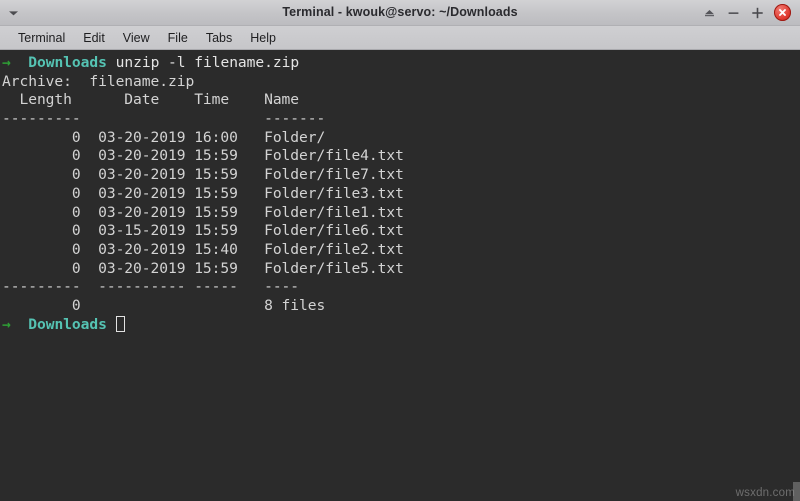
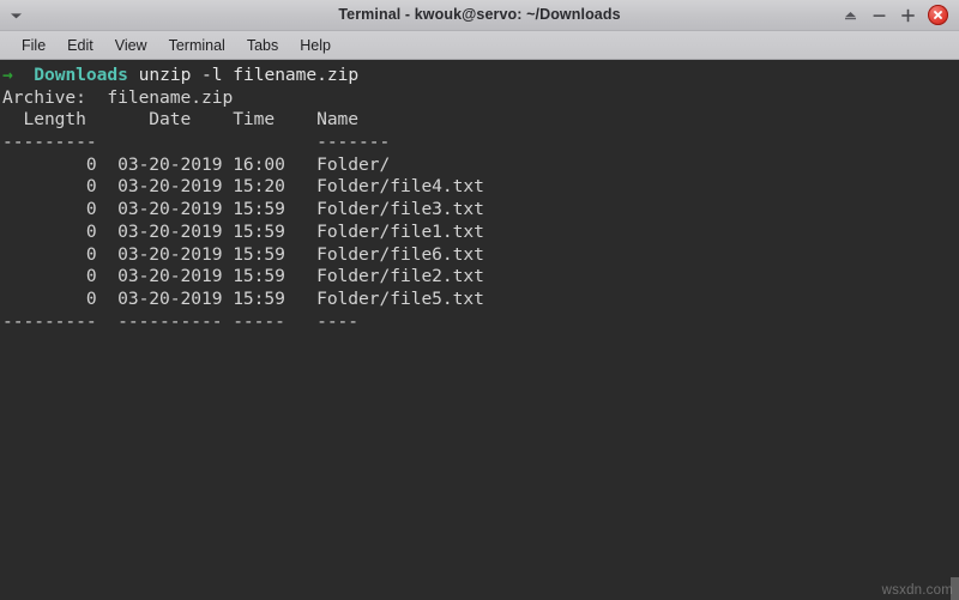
  Terminal - kwouk@servo: ~/Downloads
- Terminal
+ File
  Edit
  View
- File
+ Terminal
  Tabs
  Help
  → Downloads unzip -l filename.zip
  Archive: filename.zip
  Length Date Time Name
  --------- -------
  0 03-20-2019 16:00 Folder/
- 0 03-20-2019 15:59 Folder/file4.txt
+ 0 03-20-2019 15:20 Folder/file4.txt
- 0 03-20-2019 15:59 Folder/file7.txt
  0 03-20-2019 15:59 Folder/file3.txt
  0 03-20-2019 15:59 Folder/file1.txt
- 0 03-15-2019 15:59 Folder/file6.txt
+ 0 03-20-2019 15:59 Folder/file6.txt
- 0 03-20-2019 15:40 Folder/file2.txt
+ 0 03-20-2019 15:59 Folder/file2.txt
  0 03-20-2019 15:59 Folder/file5.txt
  --------- ---------- ----- ----
- 0 8 files
- → Downloads
  wsxdn.com
